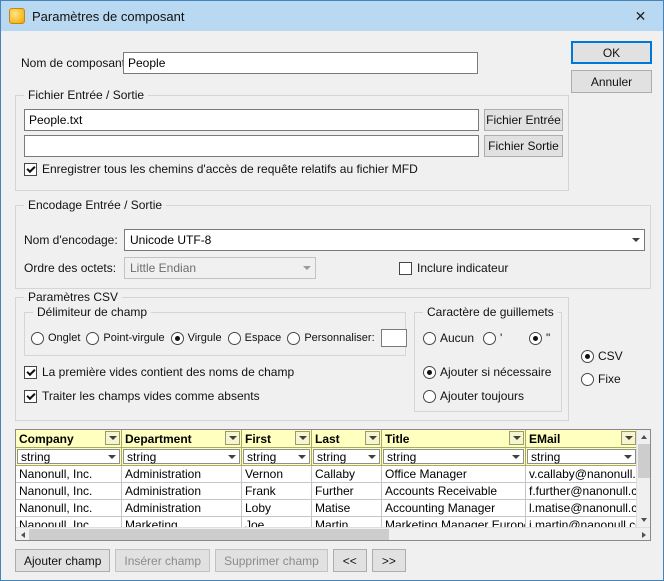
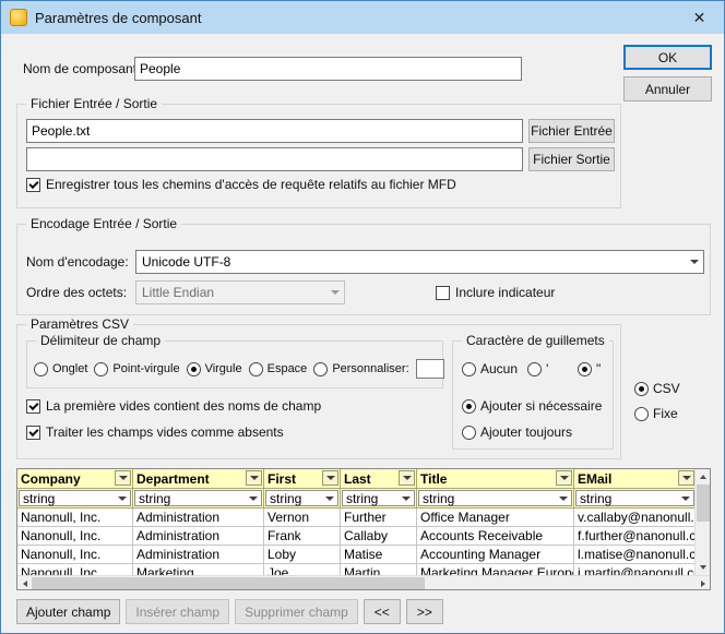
  Paramètres de composant
  ✕
  OK
  Annuler
  Nom de composan
  People
  Fichier Entrée / Sortie
  People.txt
  Fichier Entrée
  Fichier Sortie
  Enregistrer tous les chemins d'accès de requête relatifs au fichier MFD
  Encodage Entrée / Sortie
  Nom d'encodage:
  Unicode UTF-8
  Ordre des octets:
  Little Endian
  Inclure indicateur
  Paramètres CSV
  Délimiteur de champ
  Onglet
  Point-virgule
  Virgule
  Espace
  Personnaliser:
  La première vides contient des noms de champ
  Traiter les champs vides comme absents
  Caractère de guillemets
  Aucun
  '
  "
  Ajouter si nécessaire
  Ajouter toujours
  CSV
  Fixe
  Company
  Department
  First
  Last
  Title
  EMail
  string
  string
  string
  string
  string
  string
  Nanonull, Inc.
  Administration
  Vernon
- Callaby
+ Further
  Office Manager
  v.callaby@nanonull.
  Nanonull, Inc.
  Administration
  Frank
- Further
+ Callaby
  Accounts Receivable
  f.further@nanonull.c
  Nanonull, Inc.
  Administration
  Loby
  Matise
  Accounting Manager
  l.matise@nanonull.c
  Nanonull, Inc.
  Marketing
  Joe
  Martin
  Marketing Manager Europ
  j.martin@nanonull.c
  Ajouter champ
  Insérer champ
  Supprimer champ
  <<
  >>
